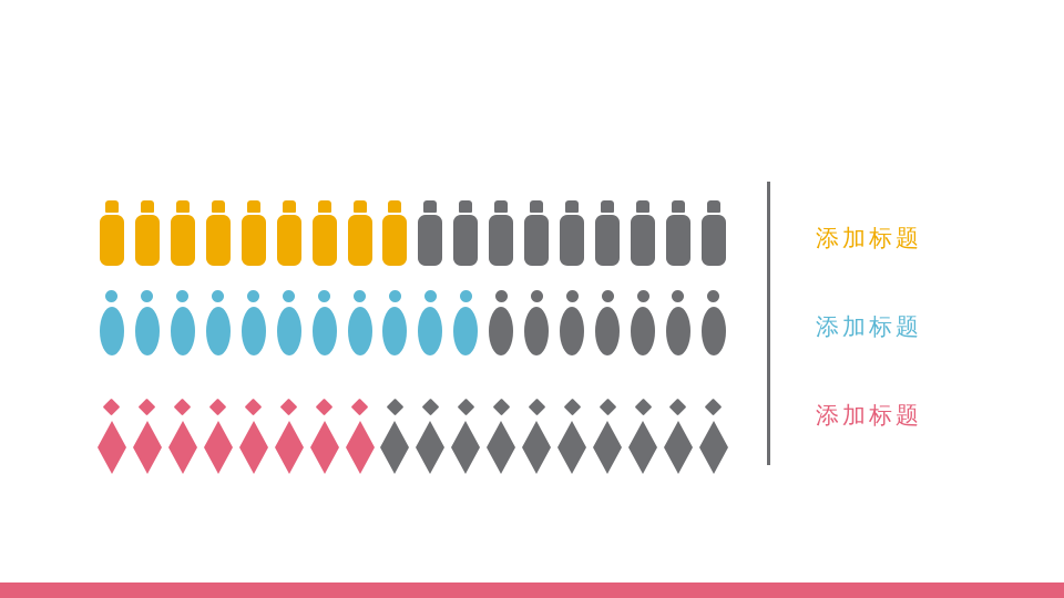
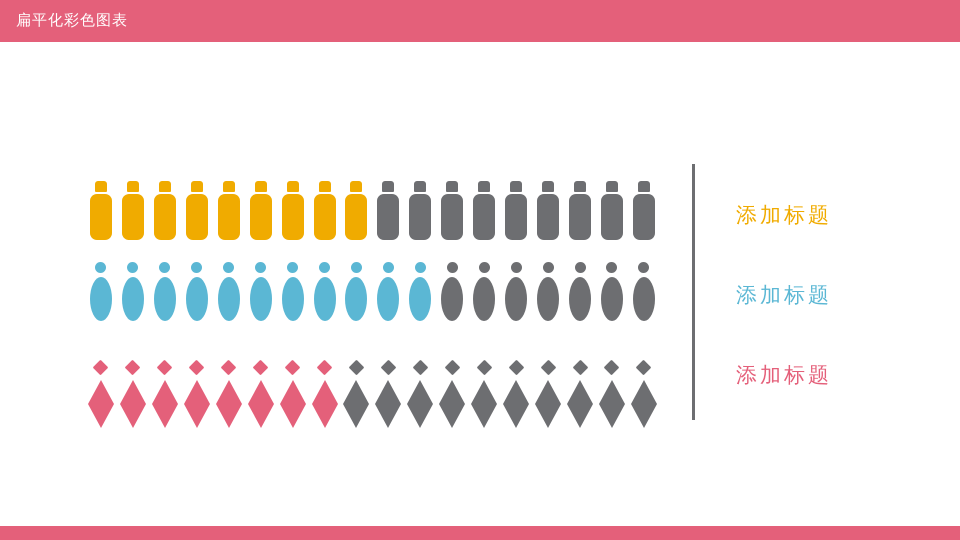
+ 扁平化彩色图表
  添加标题
  添加标题
  添加标题
